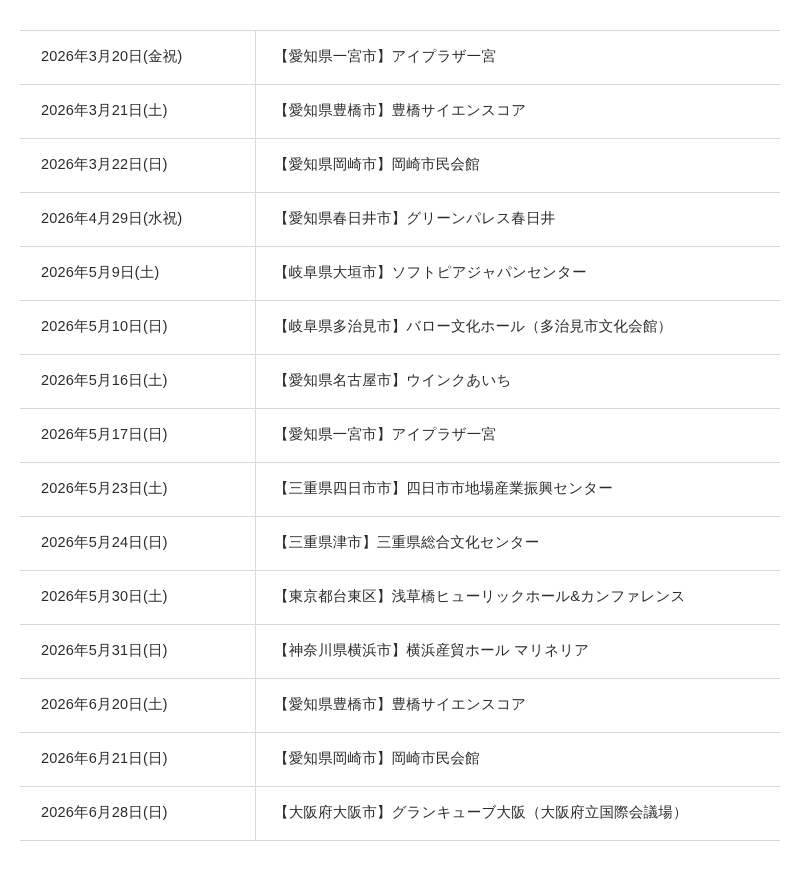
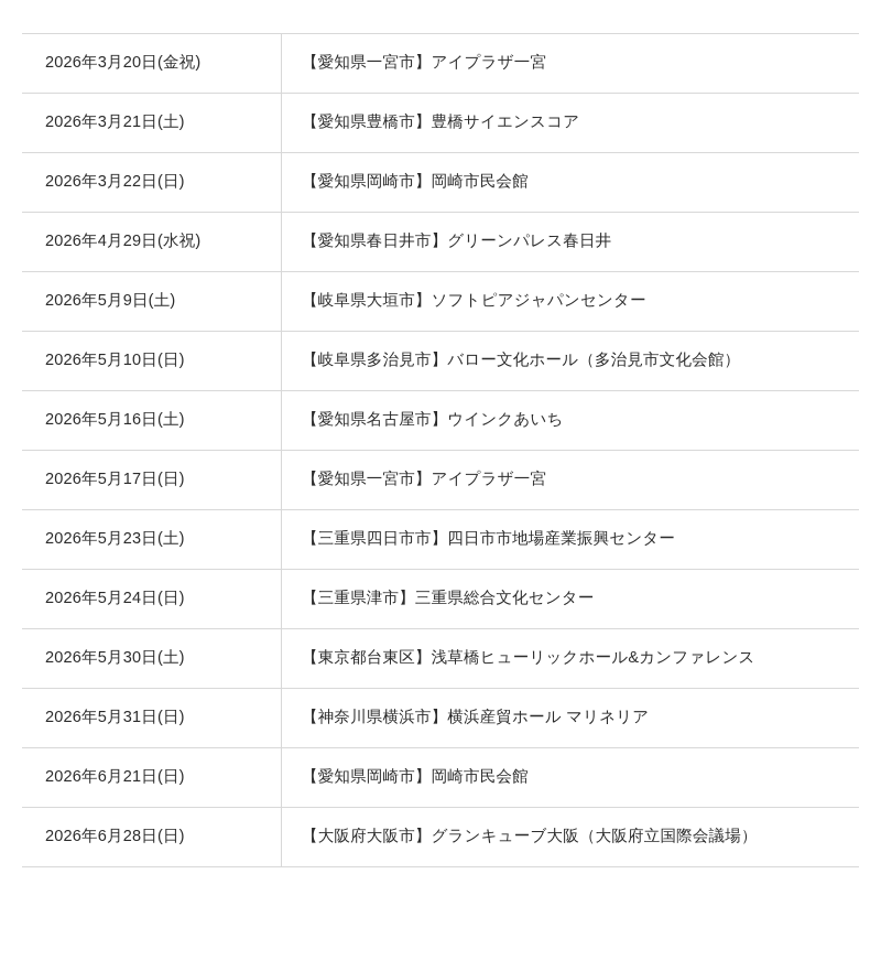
  2026年3月20日(金祝)	【愛知県一宮市】アイプラザ一宮
  2026年3月21日(土)	【愛知県豊橋市】豊橋サイエンスコア
  2026年3月22日(日)	【愛知県岡崎市】岡崎市民会館
  2026年4月29日(水祝)	【愛知県春日井市】グリーンパレス春日井
  2026年5月9日(土)	【岐阜県大垣市】ソフトピアジャパンセンター
  2026年5月10日(日)	【岐阜県多治見市】バロー文化ホール（多治見市文化会館）
  2026年5月16日(土)	【愛知県名古屋市】ウインクあいち
  2026年5月17日(日)	【愛知県一宮市】アイプラザ一宮
  2026年5月23日(土)	【三重県四日市市】四日市市地場産業振興センター
  2026年5月24日(日)	【三重県津市】三重県総合文化センター
  2026年5月30日(土)	【東京都台東区】浅草橋ヒューリックホール&カンファレンス
  2026年5月31日(日)	【神奈川県横浜市】横浜産貿ホール マリネリア
- 2026年6月20日(土)	【愛知県豊橋市】豊橋サイエンスコア
  2026年6月21日(日)	【愛知県岡崎市】岡崎市民会館
  2026年6月28日(日)	【大阪府大阪市】グランキューブ大阪（大阪府立国際会議場）
